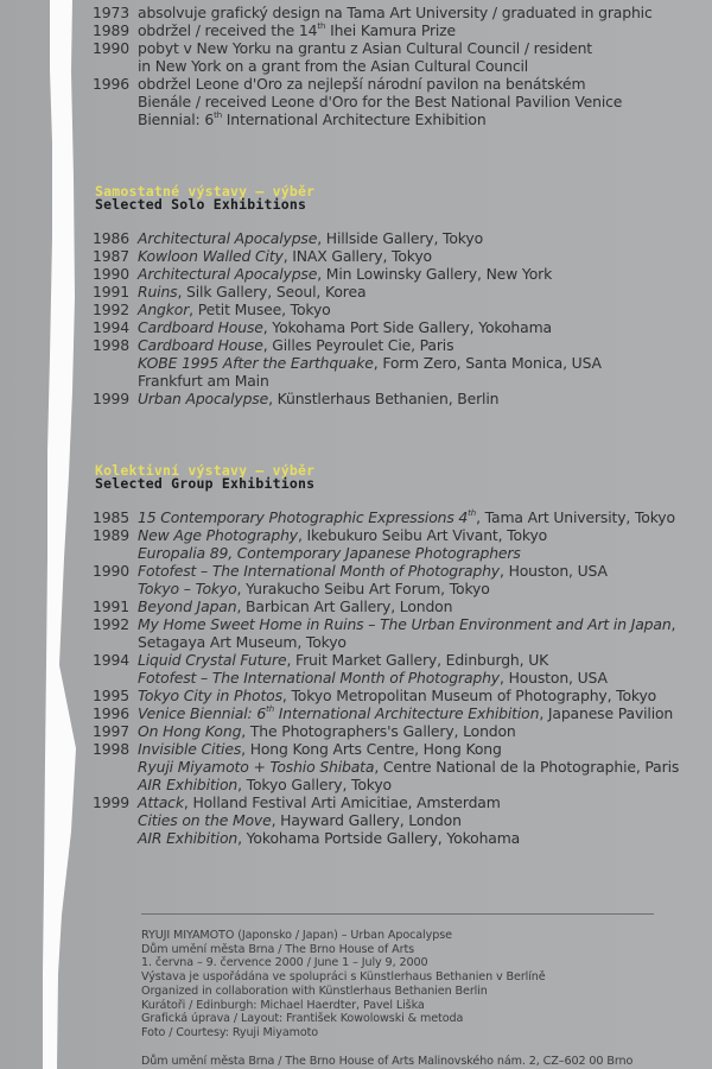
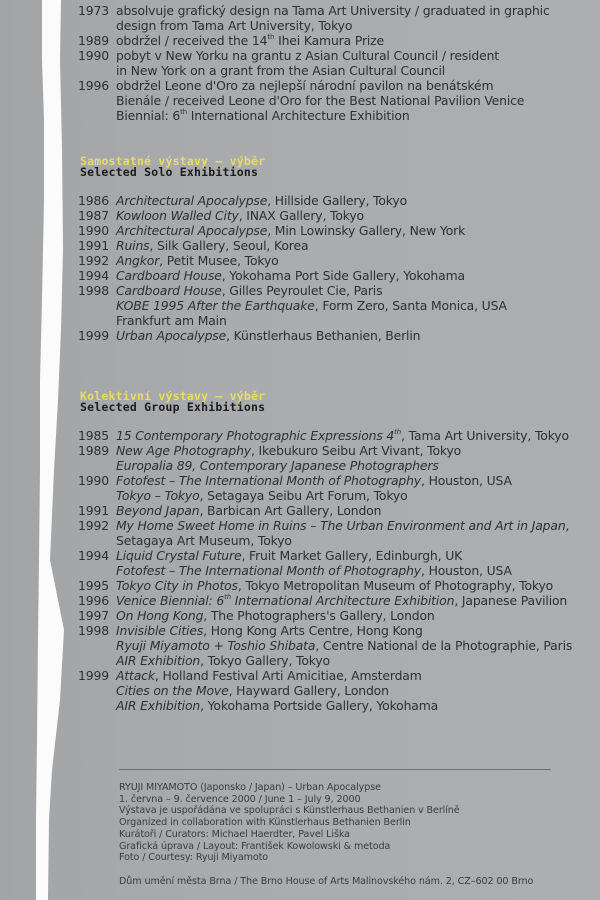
  1973
  absolvuje grafický design na Tama Art University / graduated in graphic
+ design from Tama Art University, Tokyo
  1989
  obdržel / received the 14th Ihei Kamura Prize
  1990
  pobyt v New Yorku na grantu z Asian Cultural Council / resident
  in New York on a grant from the Asian Cultural Council
  1996
  obdržel Leone d'Oro za nejlepší národní pavilon na benátském
  Bienále / received Leone d'Oro for the Best National Pavilion Venice
  Biennial: 6th International Architecture Exhibition
  Samostatné výstavy – výběr
  Selected Solo Exhibitions
  1986
  Architectural Apocalypse, Hillside Gallery, Tokyo
  1987
  Kowloon Walled City, INAX Gallery, Tokyo
  1990
  Architectural Apocalypse, Min Lowinsky Gallery, New York
  1991
  Ruins, Silk Gallery, Seoul, Korea
  1992
  Angkor, Petit Musee, Tokyo
  1994
  Cardboard House, Yokohama Port Side Gallery, Yokohama
  1998
  Cardboard House, Gilles Peyroulet Cie, Paris
  KOBE 1995 After the Earthquake, Form Zero, Santa Monica, USA
  Frankfurt am Main
  1999
  Urban Apocalypse, Künstlerhaus Bethanien, Berlin
  Kolektivní výstavy – výběr
  Selected Group Exhibitions
  1985
  15 Contemporary Photographic Expressions 4th , Tama Art University, Tokyo
  1989
  New Age Photography, Ikebukuro Seibu Art Vivant, Tokyo
  Europalia 89, Contemporary Japanese Photographers
  1990
  Fotofest – The International Month of Photography, Houston, USA
- Tokyo – Tokyo, Yurakucho Seibu Art Forum, Tokyo
+ Tokyo – Tokyo, Setagaya Seibu Art Forum, Tokyo
  1991
  Beyond Japan, Barbican Art Gallery, London
  1992
  My Home Sweet Home in Ruins – The Urban Environment and Art in Japan,
  Setagaya Art Museum, Tokyo
  1994
  Liquid Crystal Future, Fruit Market Gallery, Edinburgh, UK
  Fotofest – The International Month of Photography, Houston, USA
  1995
  Tokyo City in Photos, Tokyo Metropolitan Museum of Photography, Tokyo
  1996
  Venice Biennial: 6th International Architecture Exhibition, Japanese Pavilion
  1997
  On Hong Kong, The Photographers's Gallery, London
  1998
  Invisible Cities, Hong Kong Arts Centre, Hong Kong
  Ryuji Miyamoto + Toshio Shibata, Centre National de la Photographie, Paris
  AIR Exhibition, Tokyo Gallery, Tokyo
  1999
  Attack, Holland Festival Arti Amicitiae, Amsterdam
  Cities on the Move, Hayward Gallery, London
  AIR Exhibition, Yokohama Portside Gallery, Yokohama
  RYUJI MIYAMOTO (Japonsko / Japan) – Urban Apocalypse
- Dům umění města Brna / The Brno House of Arts
  1. června – 9. července 2000 / June 1 – July 9, 2000
  Výstava je uspořádána ve spolupráci s Künstlerhaus Bethanien v Berlíně
  Organized in collaboration with Künstlerhaus Bethanien Berlin
- Kurátoři / Edinburgh: Michael Haerdter, Pavel Liška
+ Kurátoři / Curators: Michael Haerdter, Pavel Liška
  Grafická úprava / Layout: František Kowolowski & metoda
  Foto / Courtesy: Ryuji Miyamoto
  Dům umění města Brna / The Brno House of Arts Malinovského nám. 2, CZ–602 00 Brno
